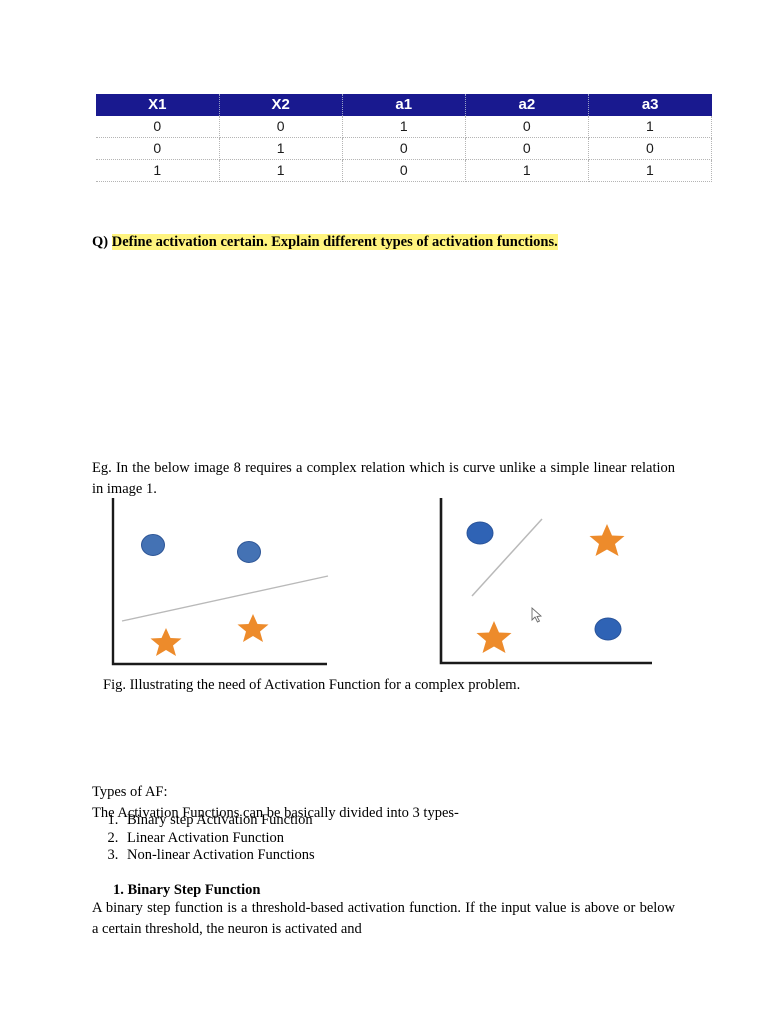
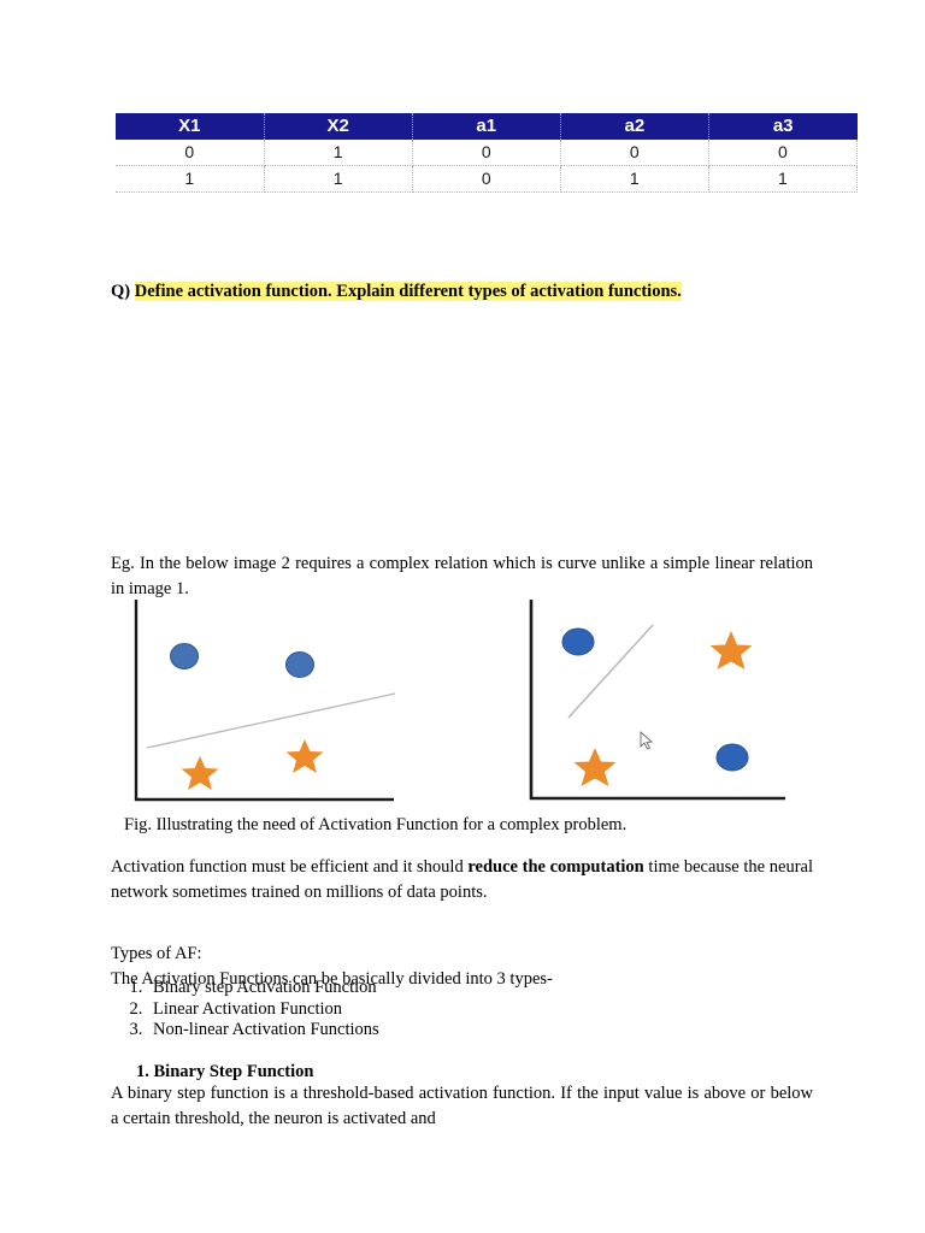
  X1	X2	a1	a2	a3
- 0	0	1	0	1
  0	1	0	0	0
  1	1	0	1	1
- Q) Define activation certain. Explain different types of activation functions.
+ Q) Define activation function. Explain different types of activation functions.
- Eg. In the below image 8 requires a complex relation which is curve unlike a simple linear relation in image 1.
+ Eg. In the below image 2 requires a complex relation which is curve unlike a simple linear relation in image 1.
  Fig. Illustrating the need of Activation Function for a complex problem.
+ Activation function must be efficient and it should reduce the computation time because the neural network sometimes trained on millions of data points.
  Types of AF:
  The Activation Functions can be basically divided into 3 types-
  Binary step Activation Function
  Linear Activation Function
  Non-linear Activation Functions
  1. Binary Step Function
  A binary step function is a threshold-based activation function. If the input value is above or below a certain threshold, the neuron is activated and
